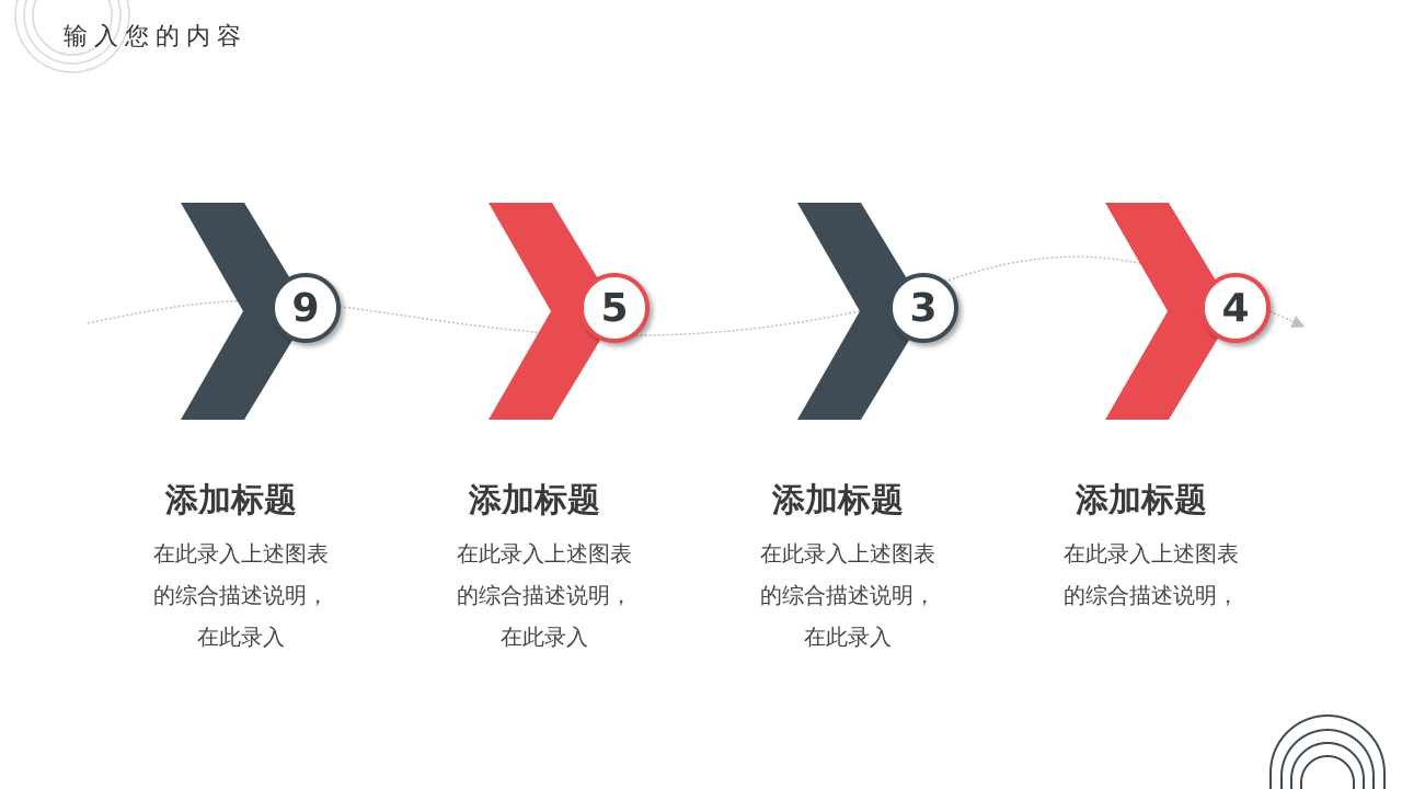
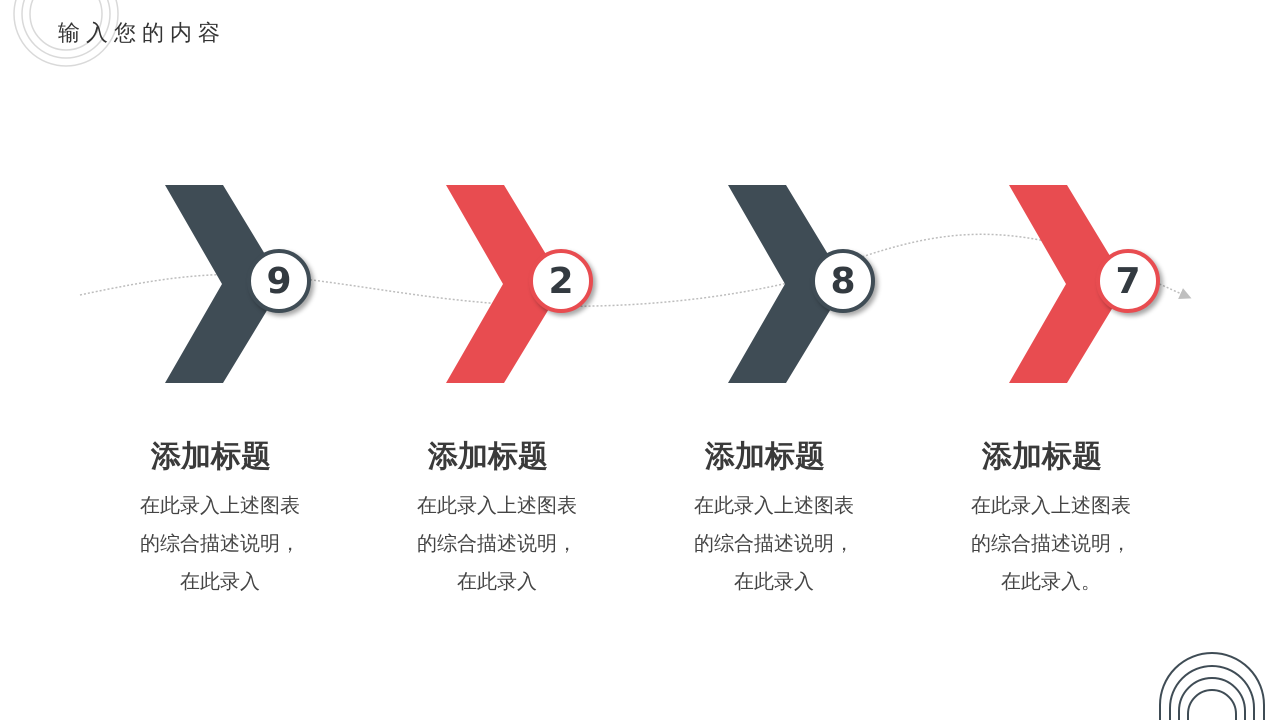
  输入您的内容
  9
- 5
+ 2
- 3
+ 8
- 4
+ 7
  添加标题
  在此录入上述图表
  的综合描述说明，
  在此录入
  添加标题
  在此录入上述图表
  的综合描述说明，
  在此录入
  添加标题
  在此录入上述图表
  的综合描述说明，
  在此录入
  添加标题
  在此录入上述图表
  的综合描述说明，
+ 在此录入。
